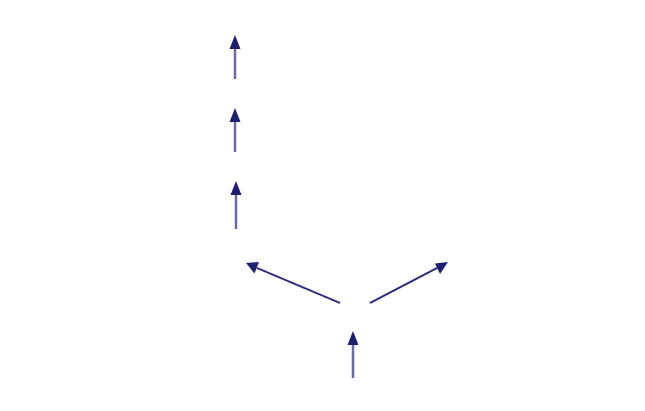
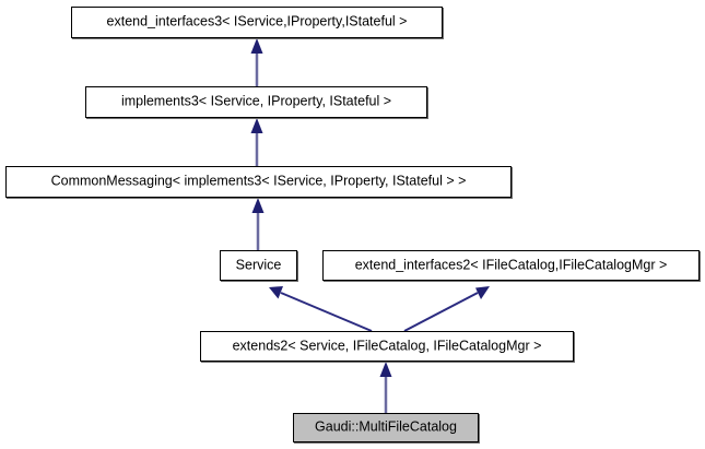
+ extend_interfaces3< IService,IProperty,IStateful >
+ implements3< IService, IProperty, IStateful >
+ CommonMessaging< implements3< IService, IProperty, IStateful > >
+ Service
+ extend_interfaces2< IFileCatalog,IFileCatalogMgr >
+ extends2< Service, IFileCatalog, IFileCatalogMgr >
+ Gaudi::MultiFileCatalog
